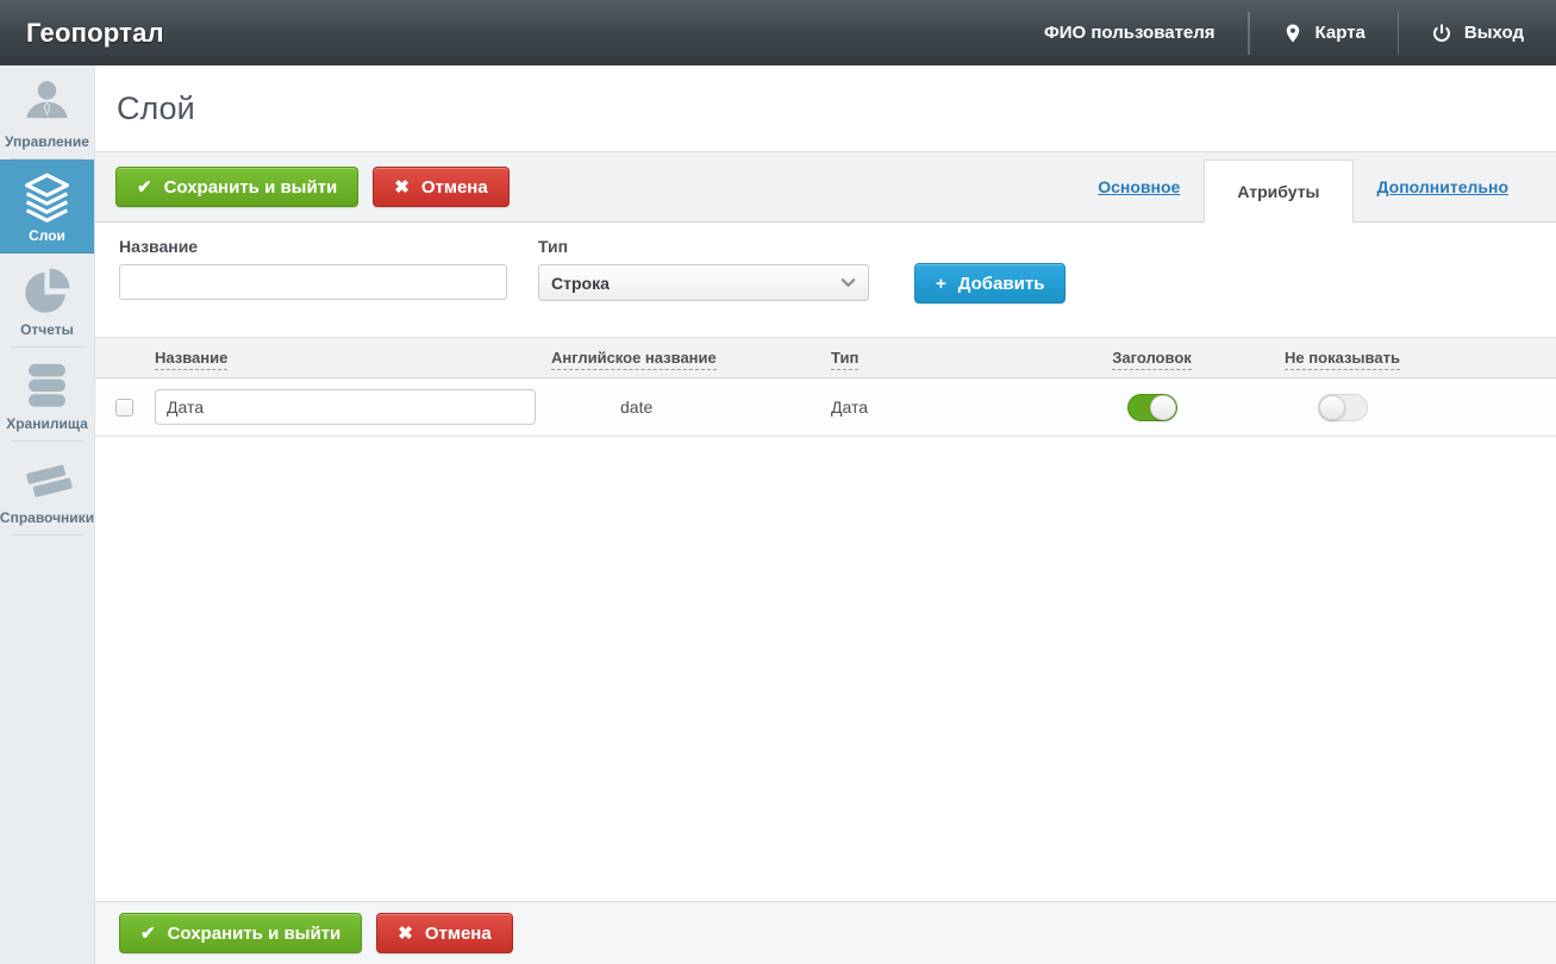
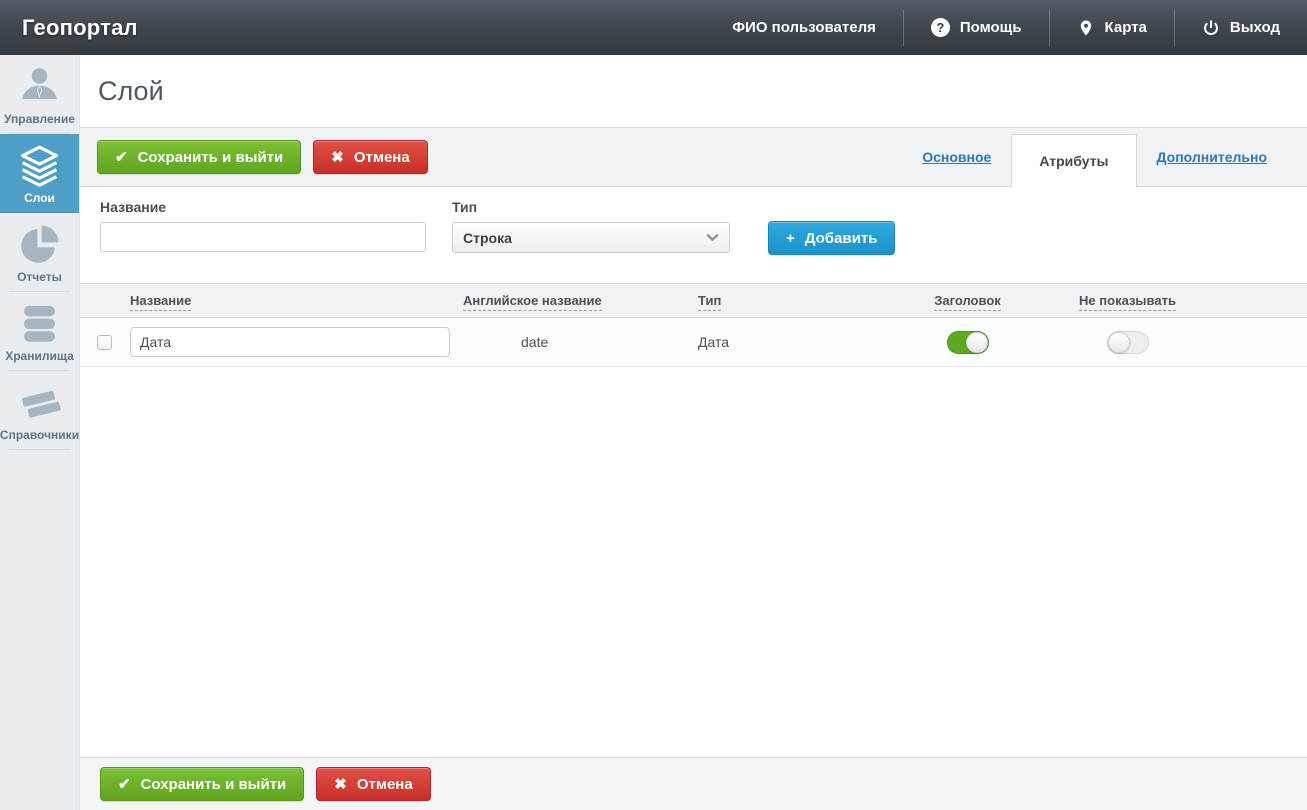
  Геопортал
  ФИО пользователя
+ ?
+ Помощь
  Карта
  Выход
  Управление
  Слои
  Отчеты
  Хранилища
  Справочники
  Слой
  ✔
  Сохранить и выйти
  ✖
  Отмена
  Основное
  Атрибуты
  Дополнительно
  Название
  Тип
  Строка
  +
  Добавить
  Название
  Английское название
  Тип
  Заголовок
  Не показывать
  Дата
  date
  Дата
  ✔
  Сохранить и выйти
  ✖
  Отмена
